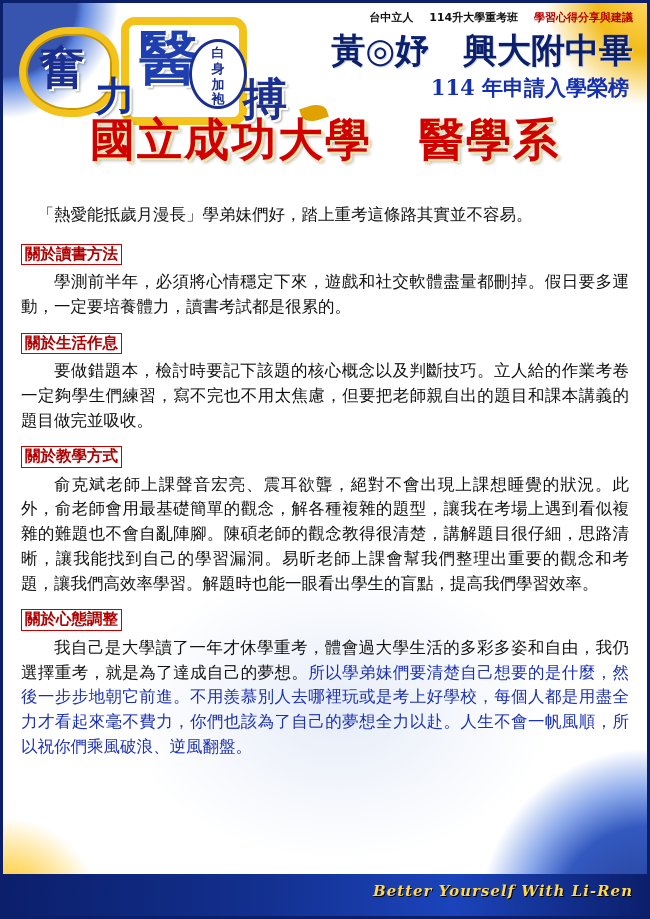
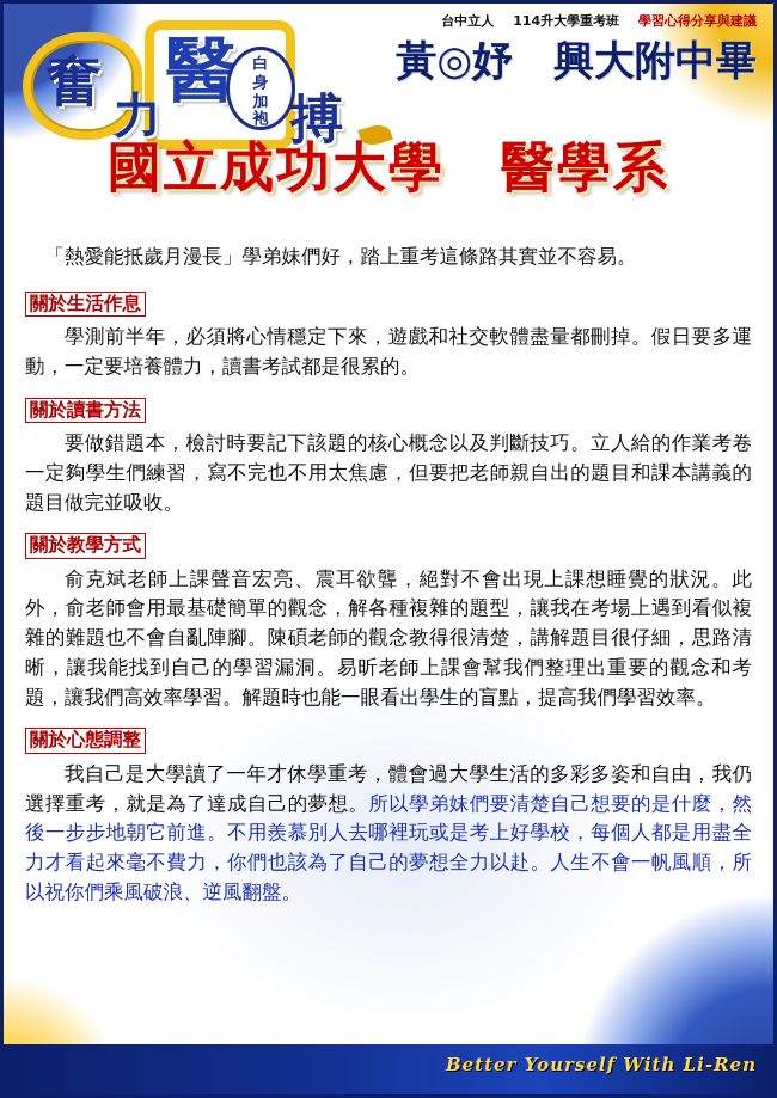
  奮
  力
  醫
  搏
  白
  身
  加
  袍
  台中立人 114升大學重考班 學習心得分享與建議
  黃◎妤 興大附中畢
- 114 年申請入學榮榜
  國立成功大學 醫學系
  「熱愛能抵歲月漫長」學弟妹們好，踏上重考這條路其實並不容易。
- 關於讀書方法
+ 關於生活作息
  學測前半年，必須將心情穩定下來，遊戲和社交軟體盡量都刪掉。假日要多運動，一定要培養體力，讀書考試都是很累的。
- 關於生活作息
+ 關於讀書方法
  要做錯題本，檢討時要記下該題的核心概念以及判斷技巧。立人給的作業考卷一定夠學生們練習，寫不完也不用太焦慮，但要把老師親自出的題目和課本講義的題目做完並吸收。
  關於教學方式
  俞克斌老師上課聲音宏亮、震耳欲聾，絕對不會出現上課想睡覺的狀況。此外，俞老師會用最基礎簡單的觀念，解各種複雜的題型，讓我在考場上遇到看似複雜的難題也不會自亂陣腳。陳碩老師的觀念教得很清楚，講解題目很仔細，思路清晰，讓我能找到自己的學習漏洞。易昕老師上課會幫我們整理出重要的觀念和考題，讓我們高效率學習。解題時也能一眼看出學生的盲點，提高我們學習效率。
  關於心態調整
  我自己是大學讀了一年才休學重考，體會過大學生活的多彩多姿和自由，我仍選擇重考，就是為了達成自己的夢想。所以學弟妹們要清楚自己想要的是什麼，然後一步步地朝它前進。不用羨慕別人去哪裡玩或是考上好學校，每個人都是用盡全力才看起來毫不費力，你們也該為了自己的夢想全力以赴。人生不會一帆風順，所以祝你們乘風破浪、逆風翻盤。
  Better Yourself With Li-Ren
